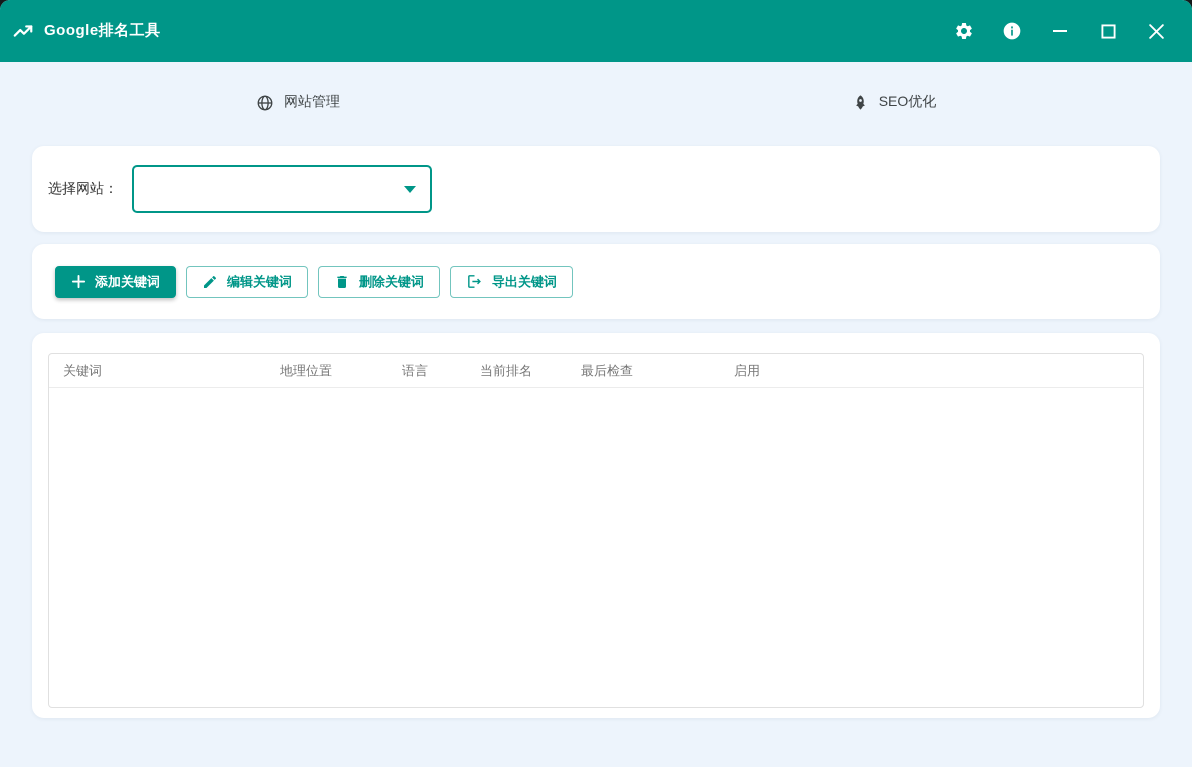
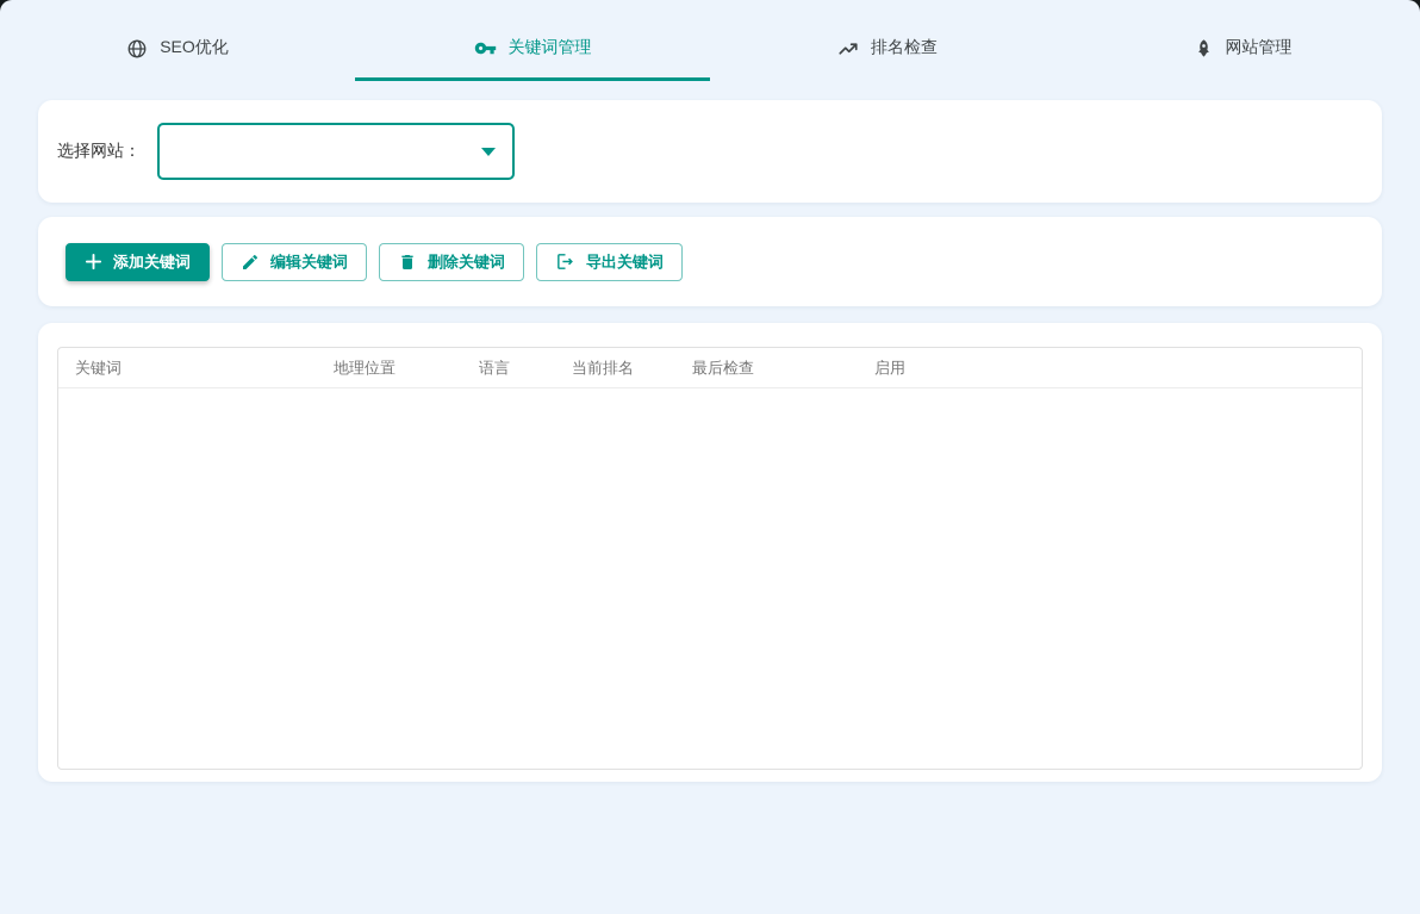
- Google排名工具
- 网站管理
+ SEO优化
+ 关键词管理
+ 排名检查
- SEO优化
+ 网站管理
  选择网站：
  添加关键词
  编辑关键词
  删除关键词
  导出关键词
  关键词	地理位置	语言	当前排名	最后检查	启用
